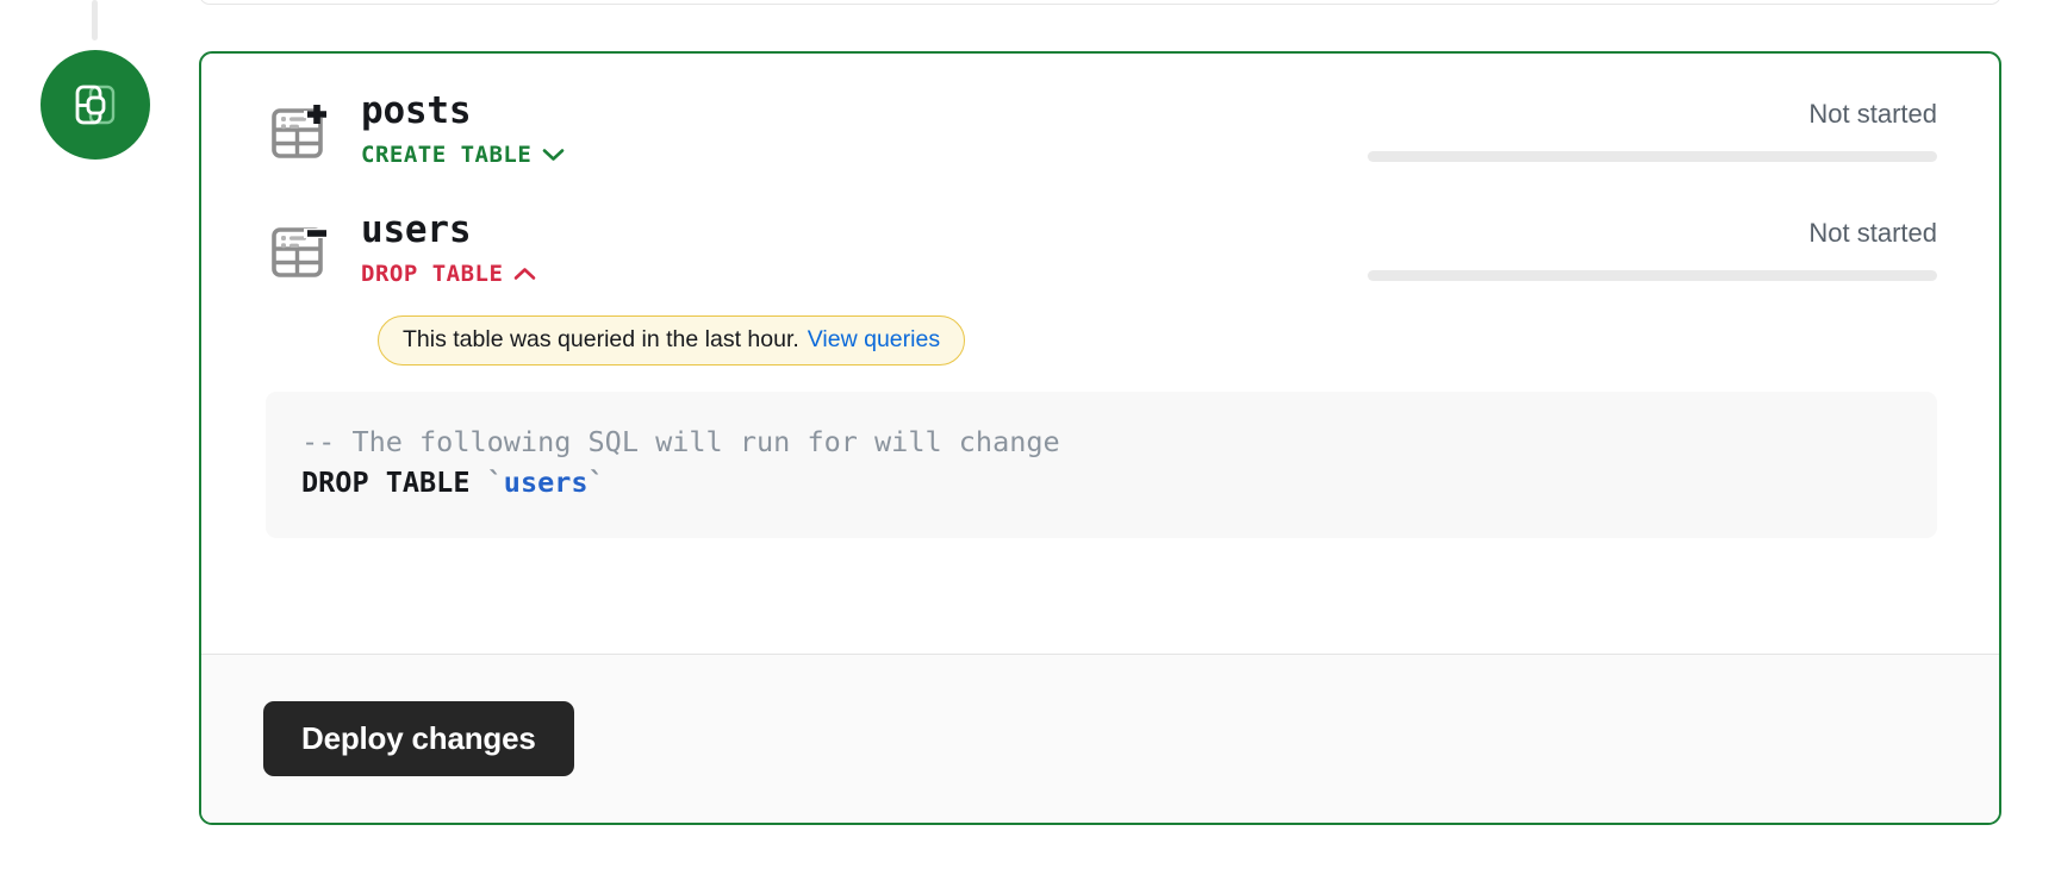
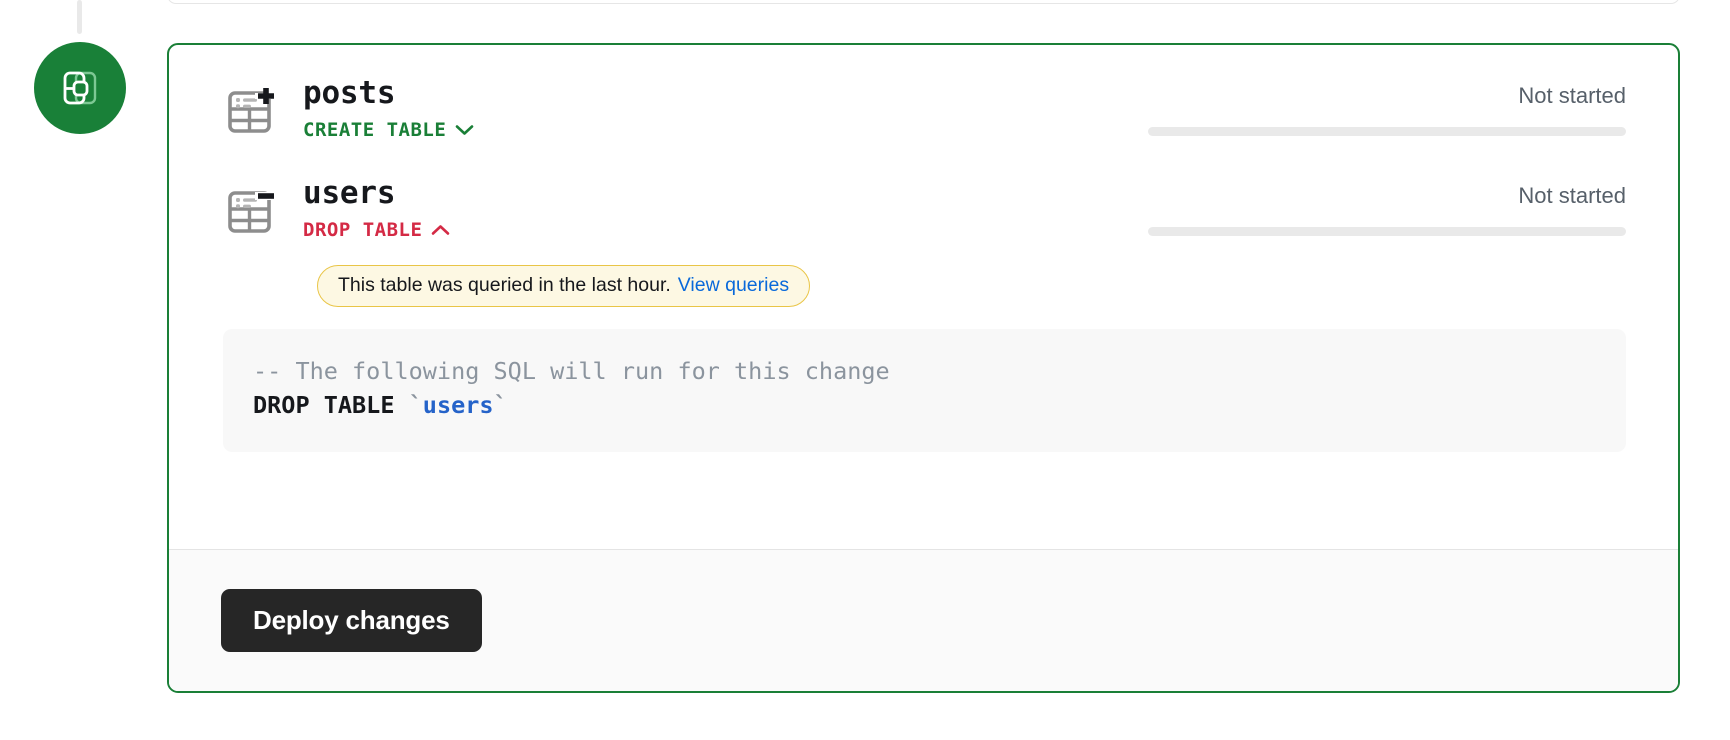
  posts
  CREATE TABLE
  Not started
  users
  DROP TABLE
  Not started
  This table was queried in the last hour.
  View queries
- -- The following SQL will run for will change DROP TABLE `users`
+ -- The following SQL will run for this change DROP TABLE `users`
  Deploy changes
